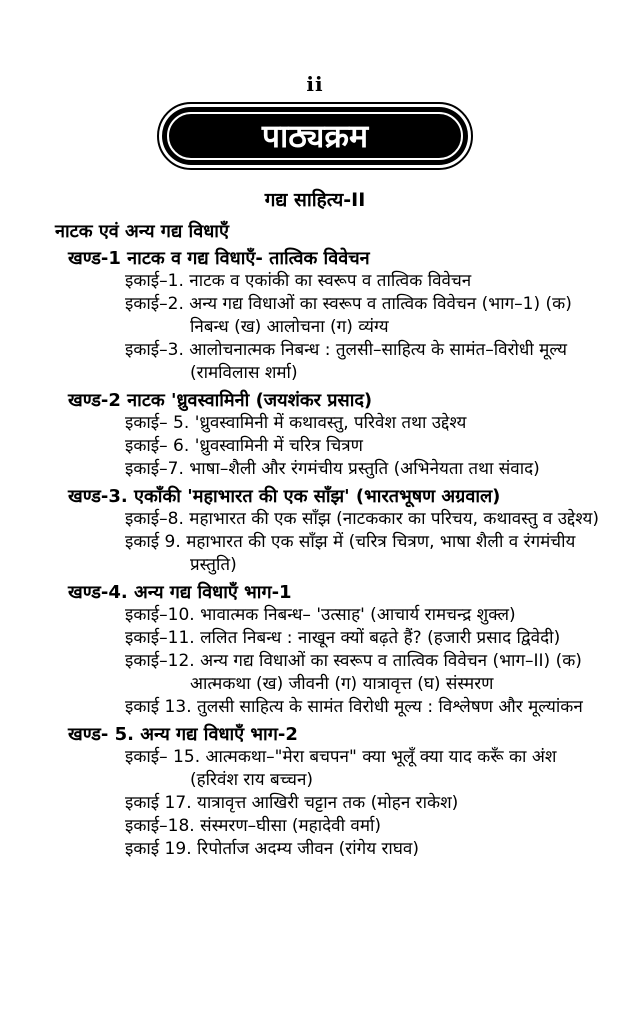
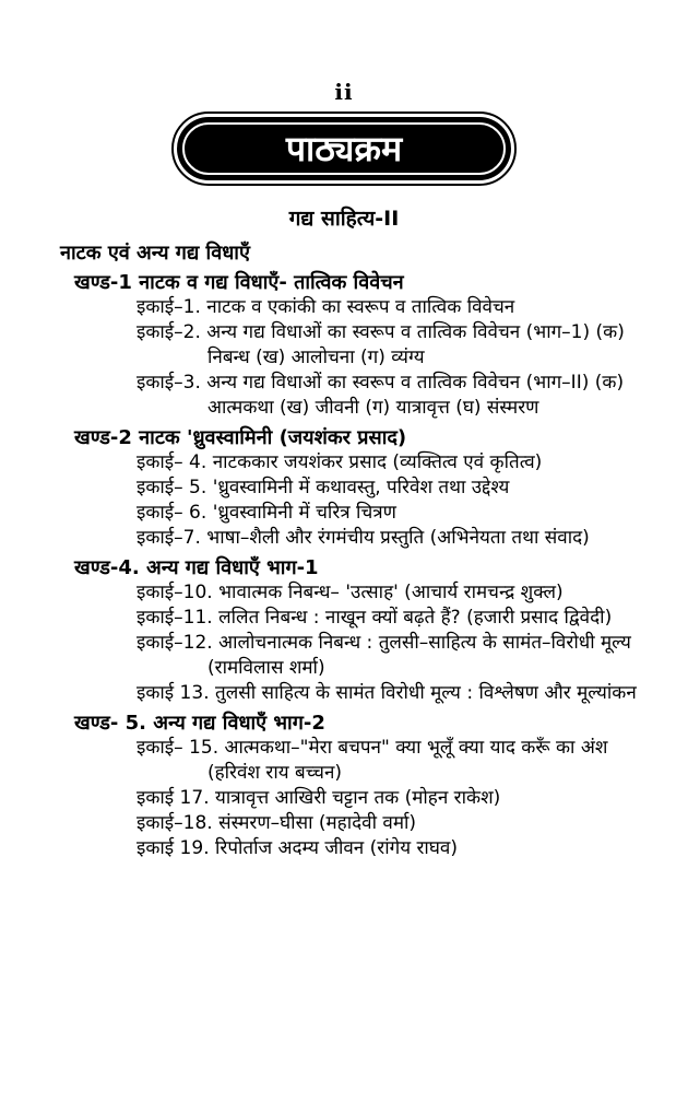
  ii
  पाठ्यक्रम
  गद्य साहित्य-II
  नाटक एवं अन्य गद्य विधाएँ
  खण्ड-1 नाटक व गद्य विधाएँ- तात्विक विवेचन
  इकाई–1. नाटक व एकांकी का स्वरूप व तात्विक विवेचन
  इकाई–2. अन्य गद्य विधाओं का स्वरूप व तात्विक विवेचन (भाग–1) (क) निबन्ध (ख) आलोचना (ग) व्यंग्य
- इकाई–3. आलोचनात्मक निबन्ध : तुलसी–साहित्य के सामंत–विरोधी मूल्य (रामविलास शर्मा)
+ इकाई–3. अन्य गद्य विधाओं का स्वरूप व तात्विक विवेचन (भाग–II) (क) आत्मकथा (ख) जीवनी (ग) यात्रावृत्त (घ) संस्मरण
  खण्ड-2 नाटक 'ध्रुवस्वामिनी (जयशंकर प्रसाद)
+ इकाई– 4. नाटककार जयशंकर प्रसाद (व्यक्तित्व एवं कृतित्व)
  इकाई– 5. 'ध्रुवस्वामिनी में कथावस्तु, परिवेश तथा उद्देश्य
  इकाई– 6. 'ध्रुवस्वामिनी में चरित्र चित्रण
  इकाई–7. भाषा–शैली और रंगमंचीय प्रस्तुति (अभिनेयता तथा संवाद)
- खण्ड-3. एकाँकी 'महाभारत की एक साँझ' (भारतभूषण अग्रवाल)
- इकाई–8. महाभारत की एक साँझ (नाटककार का परिचय, कथावस्तु व उद्देश्य)
- इकाई 9. महाभारत की एक साँझ में (चरित्र चित्रण, भाषा शैली व रंगमंचीय प्रस्तुति)
  खण्ड-4. अन्य गद्य विधाएँ भाग-1
  इकाई–10. भावात्मक निबन्ध– 'उत्साह' (आचार्य रामचन्द्र शुक्ल)
  इकाई–11. ललित निबन्ध : नाखून क्यों बढ़ते हैं? (हजारी प्रसाद द्विवेदी)
- इकाई–12. अन्य गद्य विधाओं का स्वरूप व तात्विक विवेचन (भाग–II) (क) आत्मकथा (ख) जीवनी (ग) यात्रावृत्त (घ) संस्मरण
+ इकाई–12. आलोचनात्मक निबन्ध : तुलसी–साहित्य के सामंत–विरोधी मूल्य (रामविलास शर्मा)
  इकाई 13. तुलसी साहित्य के सामंत विरोधी मूल्य : विश्लेषण और मूल्यांकन
  खण्ड- 5. अन्य गद्य विधाएँ भाग-2
  इकाई– 15. आत्मकथा–"मेरा बचपन" क्या भूलूँ क्या याद करूँ का अंश (हरिवंश राय बच्चन)
  इकाई 17. यात्रावृत्त आखिरी चट्टान तक (मोहन राकेश)
  इकाई–18. संस्मरण–घीसा (महादेवी वर्मा)
  इकाई 19. रिपोर्ताज अदम्य जीवन (रांगेय राघव)
